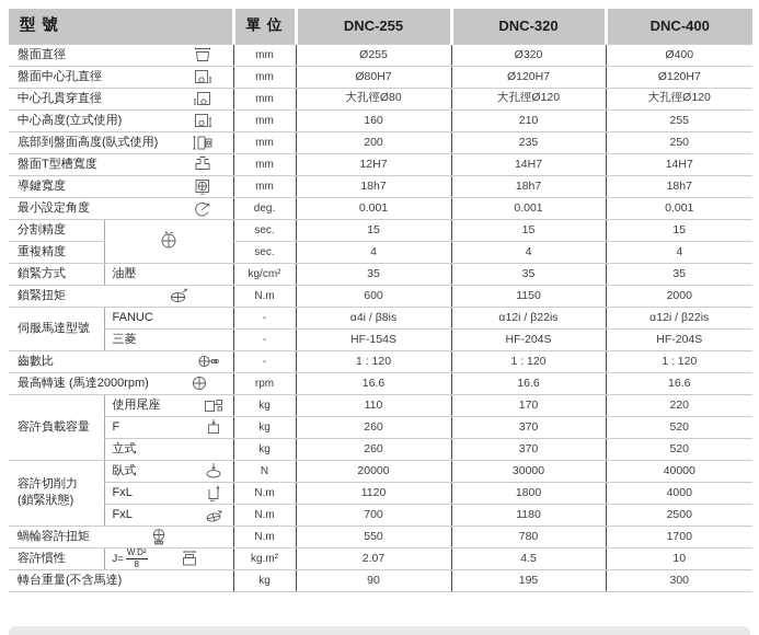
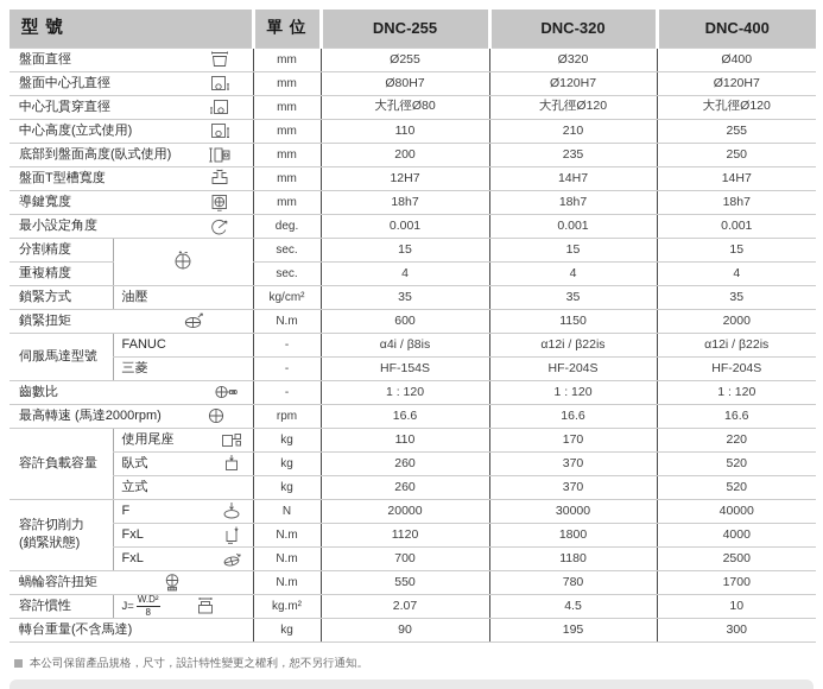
  型 號	單 位	DNC-255	DNC-320	DNC-400
  盤面直徑	mm	Ø255	Ø320	Ø400
  盤面中心孔直徑	mm	Ø80H7	Ø120H7	Ø120H7
  中心孔貫穿直徑	mm	大孔徑Ø80	大孔徑Ø120	大孔徑Ø120
- 中心高度(立式使用)	mm	160	210	255
+ 中心高度(立式使用)	mm	110	210	255
  底部到盤面高度(臥式使用)	mm	200	235	250
  盤面T型槽寬度	mm	12H7	14H7	14H7
  導鍵寬度	mm	18h7	18h7	18h7
  最小設定角度	deg.	0.001	0.001	0.001
  分割精度		sec.	15	15	15
  重複精度	sec.	4	4	4
  鎖緊方式	油壓	kg/cm²	35	35	35
  鎖緊扭矩	N.m	600	1150	2000
  伺服馬達型號	FANUC	-	α4i / β8is	α12i / β22is	α12i / β22is
  三菱	-	HF-154S	HF-204S	HF-204S
  齒數比	-	1 : 120	1 : 120	1 : 120
  最高轉速 (馬達2000rpm)	rpm	16.6	16.6	16.6
  容許負載容量	使用尾座	kg	110	170	220
- F	kg	260	370	520
+ 臥式	kg	260	370	520
  立式	kg	260	370	520
- 容許切削力 (鎖緊狀態)	臥式	N	20000	30000	40000
+ 容許切削力 (鎖緊狀態)	F	N	20000	30000	40000
  FxL	N.m	1120	1800	4000
  FxL	N.m	700	1180	2500
  蝸輪容許扭矩	N.m	550	780	1700
  容許慣性	J=W.D²8	kg.m²	2.07	4.5	10
  轉台重量(不含馬達)	kg	90	195	300
+ 本公司保留產品規格，尺寸，設計特性變更之權利，恕不另行通知。
